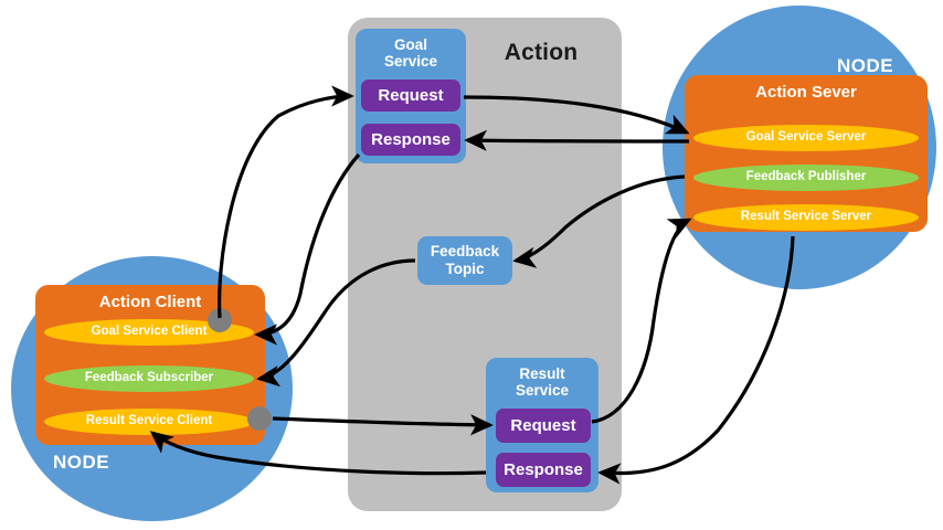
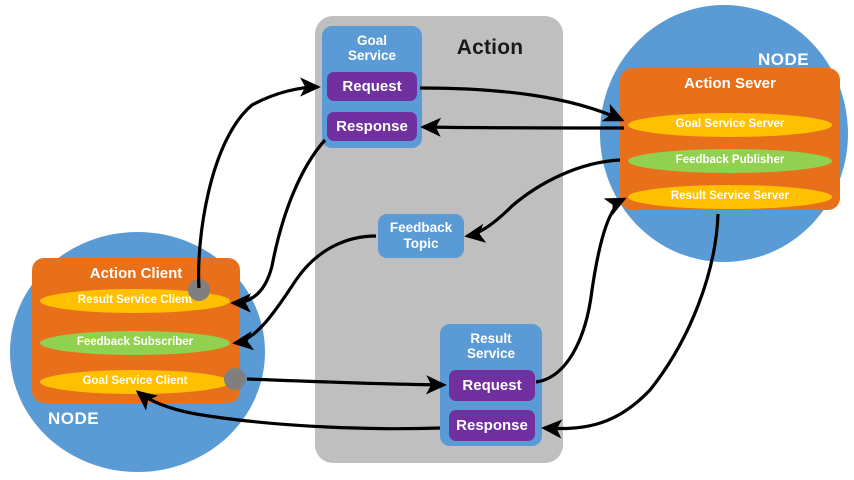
  Action
  NODE
  Action Sever
  Goal Service Server
  Feedback Publisher
  Result Service Server
  NODE
  Action Client
- Goal Service Client
+ Result Service Client
  Feedback Subscriber
- Result Service Client
+ Goal Service Client
  Goal
  Service
  Request
  Response
  Feedback
  Topic
  Result
  Service
  Request
  Response
